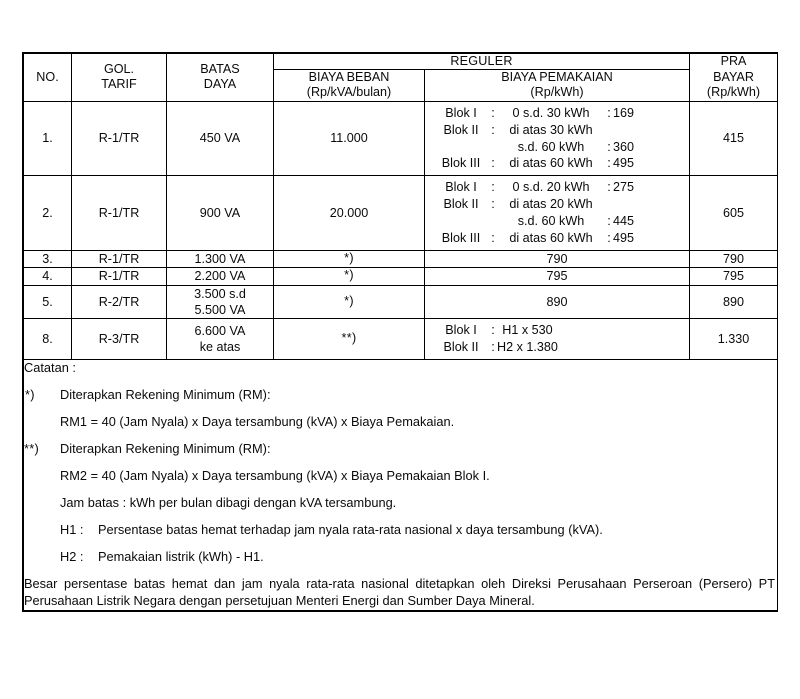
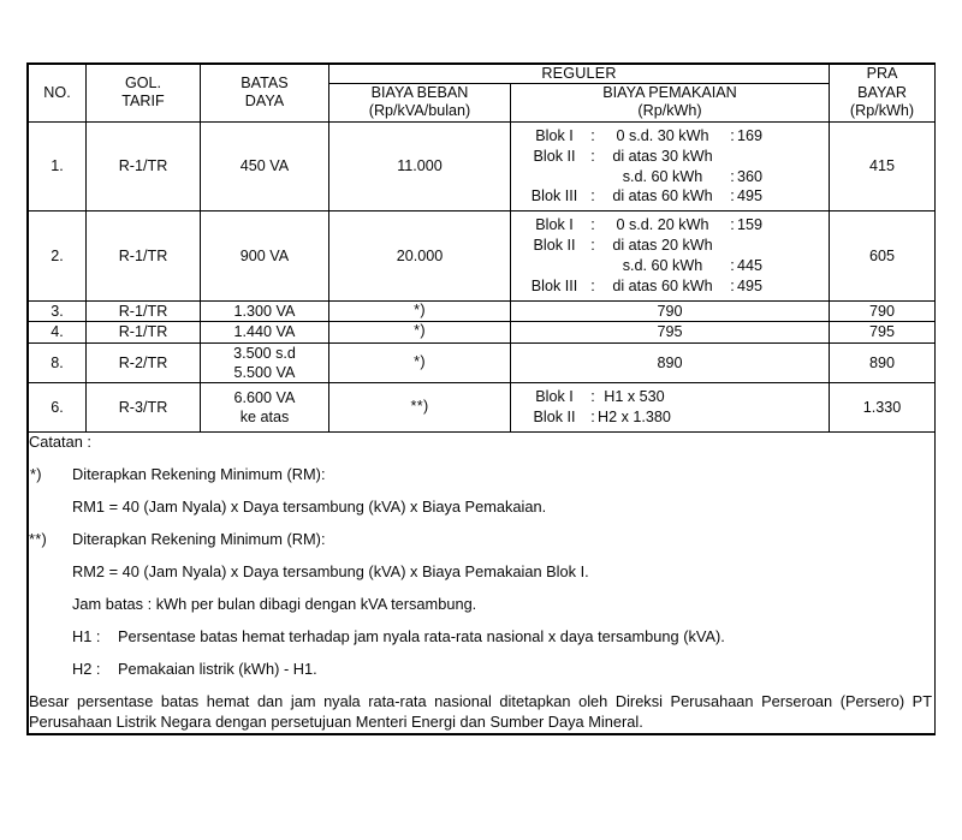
  NO.	GOL. TARIF	BATAS DAYA	REGULER	PRA BAYAR (Rp/kWh)
  BIAYA BEBAN (Rp/kVA/bulan)	BIAYA PEMAKAIAN (Rp/kWh)
  1.	R-1/TR	450 VA	11.000
  Blok I	:	0 s.d. 30 kWh	:	169
  Blok II	:	di atas 30 kWh
  		s.d. 60 kWh	:	360
  Blok III	:	di atas 60 kWh	:	495
  					415
  2.	R-1/TR	900 VA	20.000
- Blok I	:	0 s.d. 20 kWh	:	275
+ Blok I	:	0 s.d. 20 kWh	:	159
  Blok II	:	di atas 20 kWh
  		s.d. 60 kWh	:	445
  Blok III	:	di atas 60 kWh	:	495
  					605
  3.	R-1/TR	1.300 VA	*)	790	790
- 4.	R-1/TR	2.200 VA	*)	795	795
+ 4.	R-1/TR	1.440 VA	*)	795	795
- 5.	R-2/TR	3.500 s.d 5.500 VA	*)	890	890
+ 8.	R-2/TR	3.500 s.d 5.500 VA	*)	890	890
- 8.	R-3/TR	6.600 VA ke atas	**)
+ 6.	R-3/TR	6.600 VA ke atas	**)
  Blok I	:	H1 x 530
  Blok II	:	H2 x 1.380
  					1.330
  Catatan : *) Diterapkan Rekening Minimum (RM): RM1 = 40 (Jam Nyala) x Daya tersambung (kVA) x Biaya Pemakaian. **) Diterapkan Rekening Minimum (RM): RM2 = 40 (Jam Nyala) x Daya tersambung (kVA) x Biaya Pemakaian Blok I. Jam batas : kWh per bulan dibagi dengan kVA tersambung. H1 : Persentase batas hemat terhadap jam nyala rata-rata nasional x daya tersambung (kVA). H2 : Pemakaian listrik (kWh) - H1. Besar persentase batas hemat dan jam nyala rata-rata nasional ditetapkan oleh Direksi Perusahaan Perseroan (Persero) PT Perusahaan Listrik Negara dengan persetujuan Menteri Energi dan Sumber Daya Mineral.
